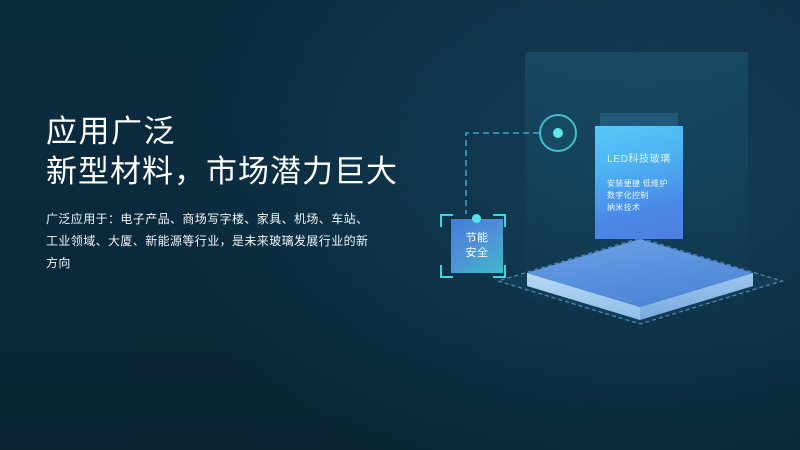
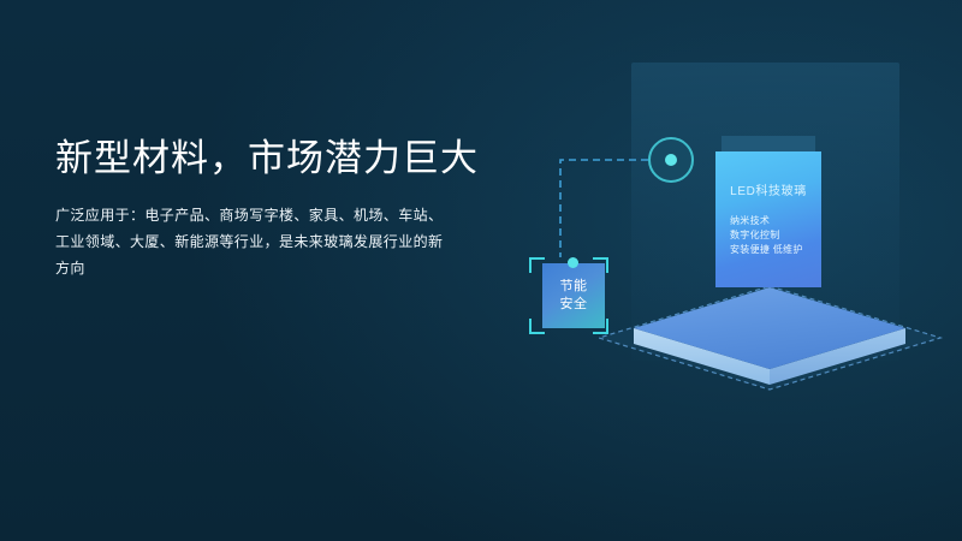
  LED科技玻璃
- 安装便捷 低维护
+ 纳米技术
  数字化控制
- 纳米技术
+ 安装便捷 低维护
  节能
  安全
- 应用广泛
  新型材料，市场潜力巨大
  广泛应用于：电子产品、商场写字楼、家具、机场、车站、工业领域、大厦、新能源等行业，是未来玻璃发展行业的新方向
